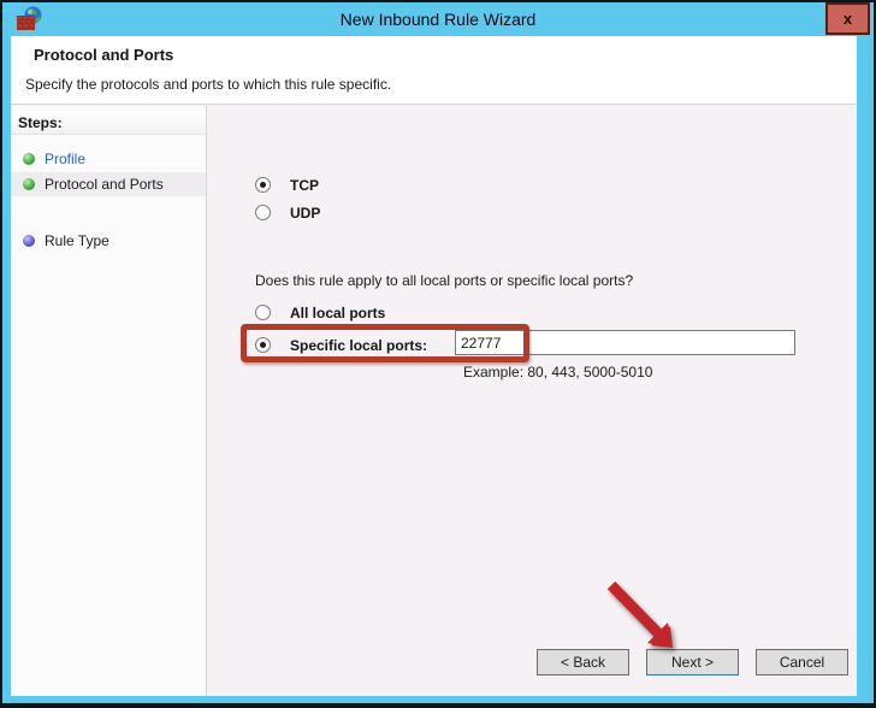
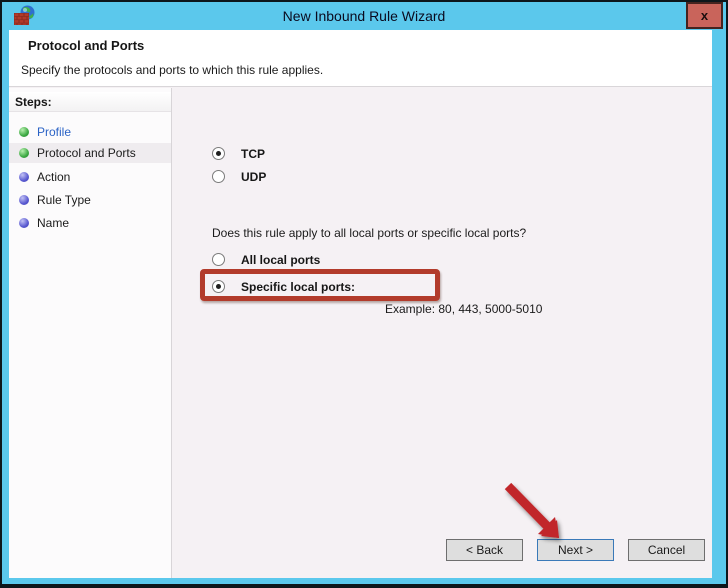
  New Inbound Rule Wizard
  x
  Protocol and Ports
- Specify the protocols and ports to which this rule specific.
+ Specify the protocols and ports to which this rule applies.
  Steps:
  Profile
  Protocol and Ports
+ Action
  Rule Type
+ Name
  TCP
  UDP
  Does this rule apply to all local ports or specific local ports?
  All local ports
  Specific local ports:
- 22777
  Example: 80, 443, 5000-5010
  < Back
  Next >
  Cancel
